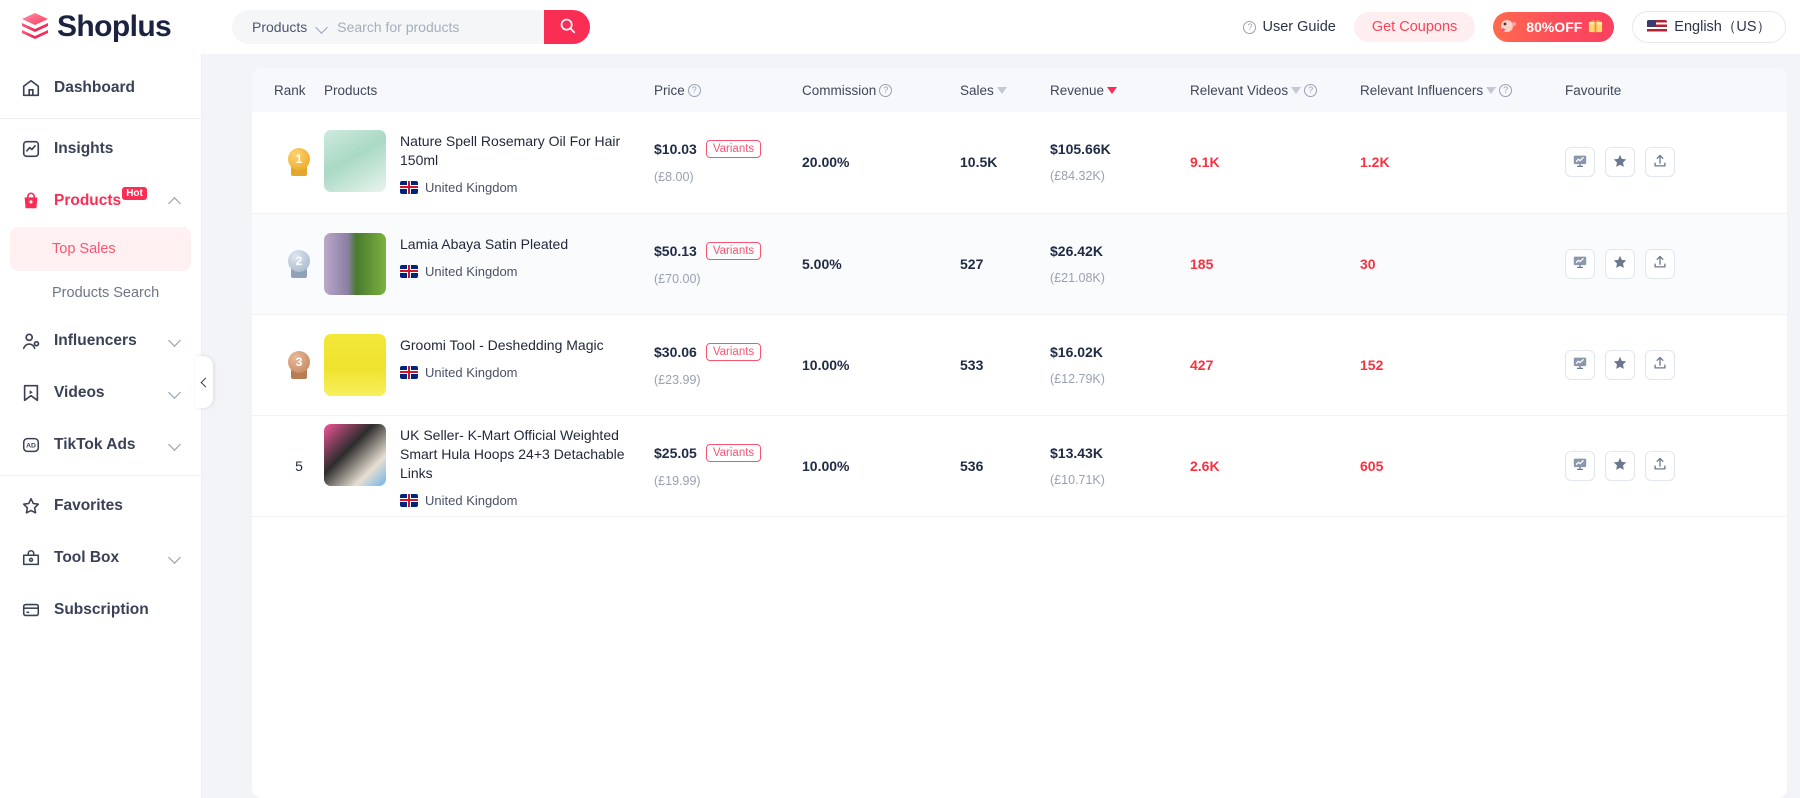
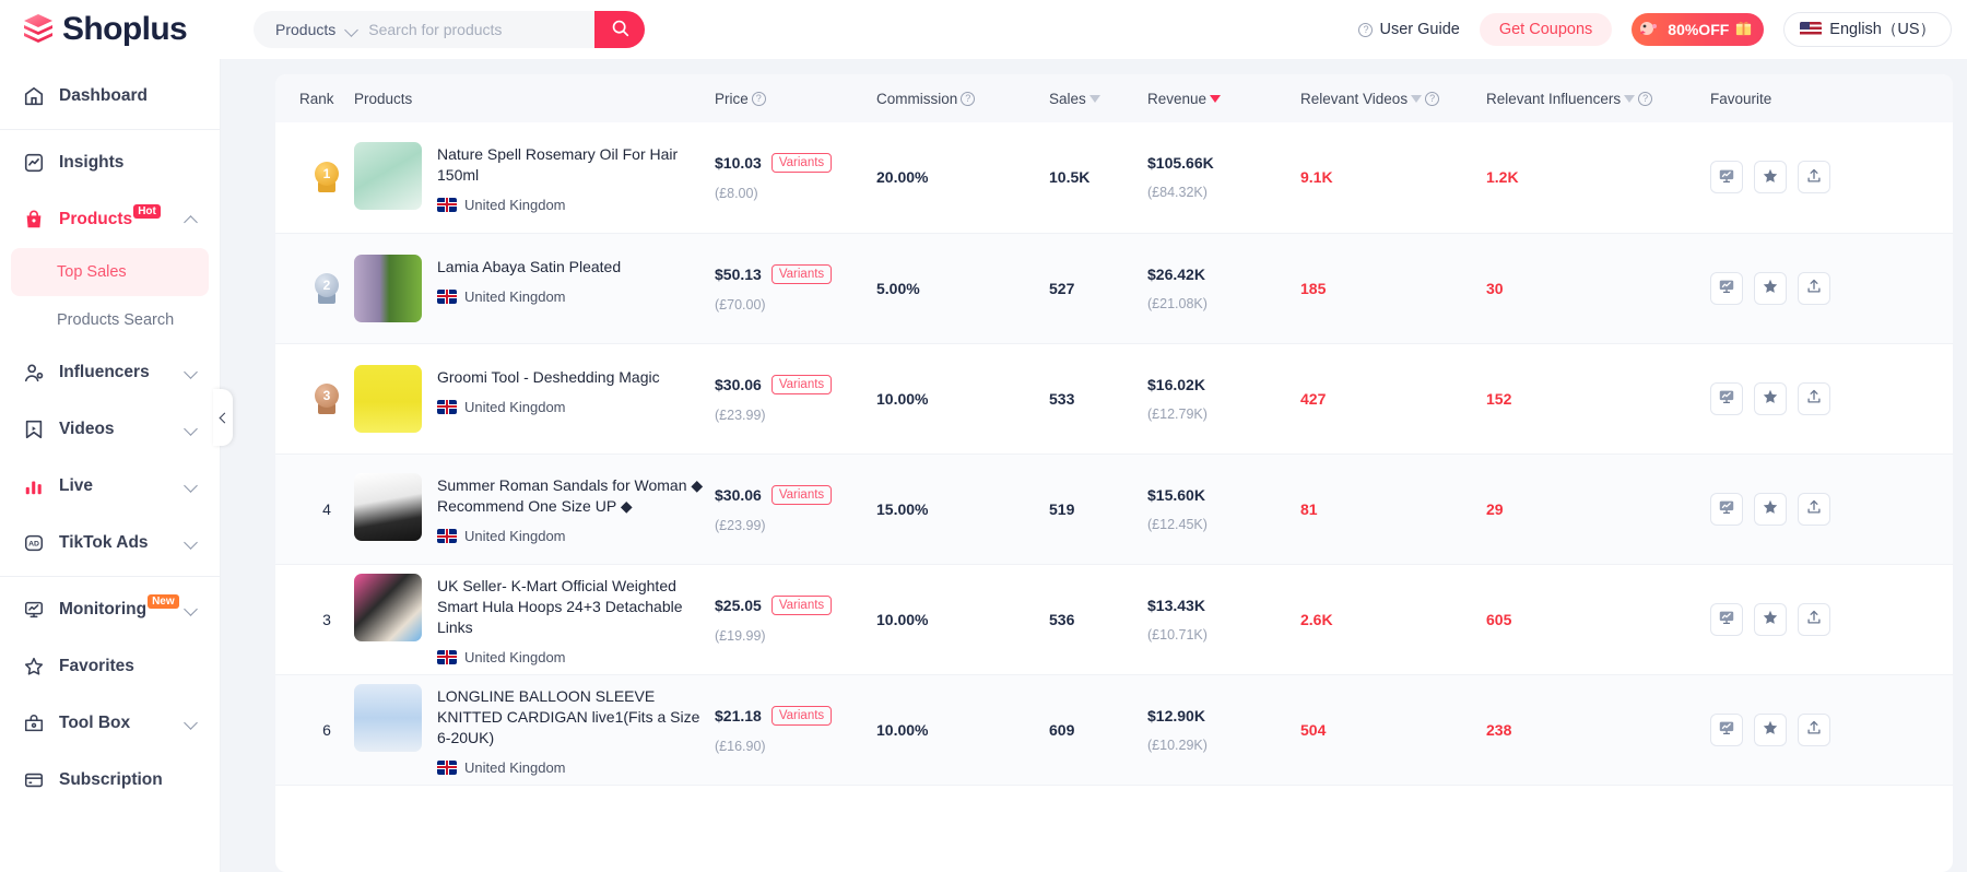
  Shoplus
  Products
  Search for products
  ?
  User Guide
  Get Coupons
  80%OFF
  English（US）
  Dashboard
  Insights
  Products
  Hot
  Top Sales
  Products Search
  Influencers
  Videos
+ Live
  TikTok Ads
+ Monitoring
+ New
  Favorites
  Tool Box
  Subscription
  Rank	Products	Price ?	Commission ?	Sales	Revenue	Relevant Videos ?	Relevant Influencers ?	Favourite
  1	Nature Spell Rosemary Oil For Hair 150ml United Kingdom	$10.03 Variants (£8.00)	20.00%	10.5K	$105.66K (£84.32K)	9.1K	1.2K
  2	Lamia Abaya Satin Pleated United Kingdom	$50.13 Variants (£70.00)	5.00%	527	$26.42K (£21.08K)	185	30
  3	Groomi Tool - Deshedding Magic United Kingdom	$30.06 Variants (£23.99)	10.00%	533	$16.02K (£12.79K)	427	152
+ 4	Summer Roman Sandals for Woman ◆ Recommend One Size UP ◆ United Kingdom	$30.06 Variants (£23.99)	15.00%	519	$15.60K (£12.45K)	81	29
- 5	UK Seller- K-Mart Official Weighted Smart Hula Hoops 24+3 Detachable Links United Kingdom	$25.05 Variants (£19.99)	10.00%	536	$13.43K (£10.71K)	2.6K	605
+ 3	UK Seller- K-Mart Official Weighted Smart Hula Hoops 24+3 Detachable Links United Kingdom	$25.05 Variants (£19.99)	10.00%	536	$13.43K (£10.71K)	2.6K	605
+ 6	LONGLINE BALLOON SLEEVE KNITTED CARDIGAN live1(Fits a Size 6-20UK) United Kingdom	$21.18 Variants (£16.90)	10.00%	609	$12.90K (£10.29K)	504	238
